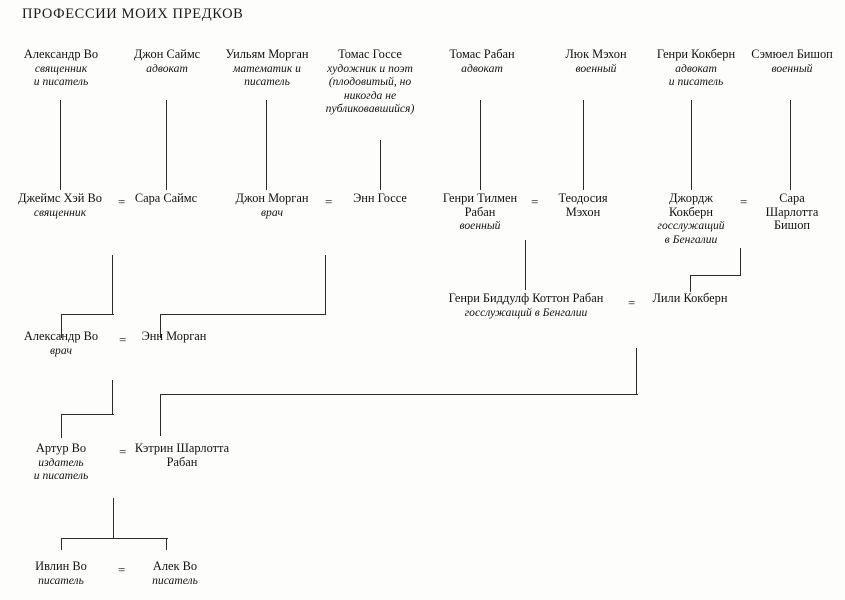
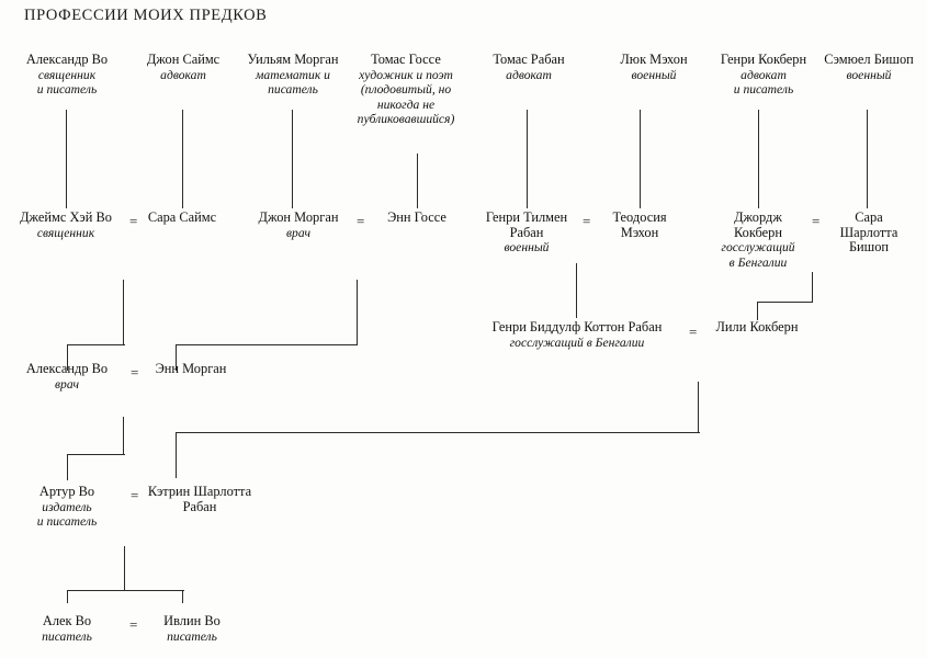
  ПРОФЕССИИ МОИХ ПРЕДКОВ
  Александр Во
  священник
  и писатель
  Джон Саймс
  адвокат
  Уильям Морган
  математик и
  писатель
  Томас Госсе
  художник и поэт
  (плодовитый, но
  никогда не
  публиковавшийся)
  Томас Рабан
  адвокат
  Люк Мэхон
  военный
  Генри Кокберн
  адвокат
  и писатель
  Сэмюел Бишоп
  военный
  Джеймс Хэй Во
  священник
  =
  Сара Саймс
  Джон Морган
  врач
  =
  Энн Госсе
  Генри Тилмен
  Рабан
  военный
  =
  Теодосия
  Мэхон
  Джордж
  Кокберн
  госслужащий
  в Бенгалии
  =
  Сара
  Шарлотта
  Бишоп
  Генри Биддулф Коттон Рабан
  госслужащий в Бенгалии
  =
  Лили Кокберн
  Александр Во
  врач
  =
  Энн Морган
  Артур Во
  издатель
  и писатель
  =
  Кэтрин Шарлотта
  Рабан
- Ивлин Во
+ Алек Во
  писатель
  =
- Алек Во
+ Ивлин Во
  писатель
